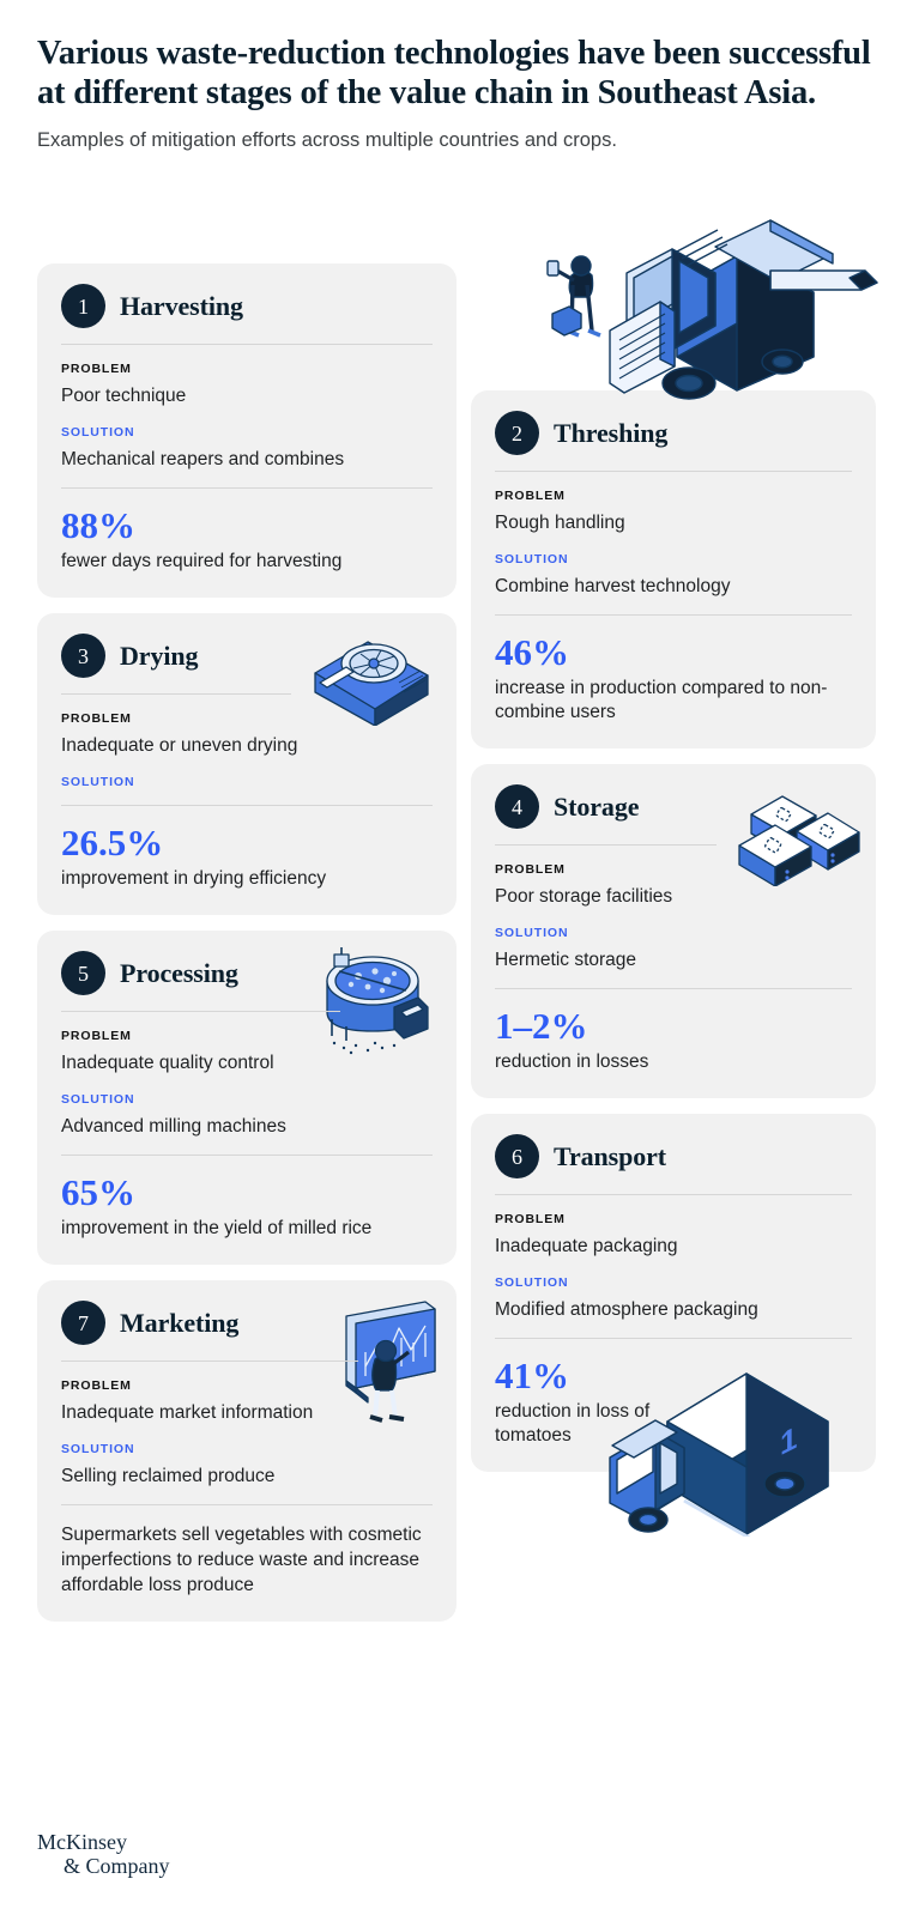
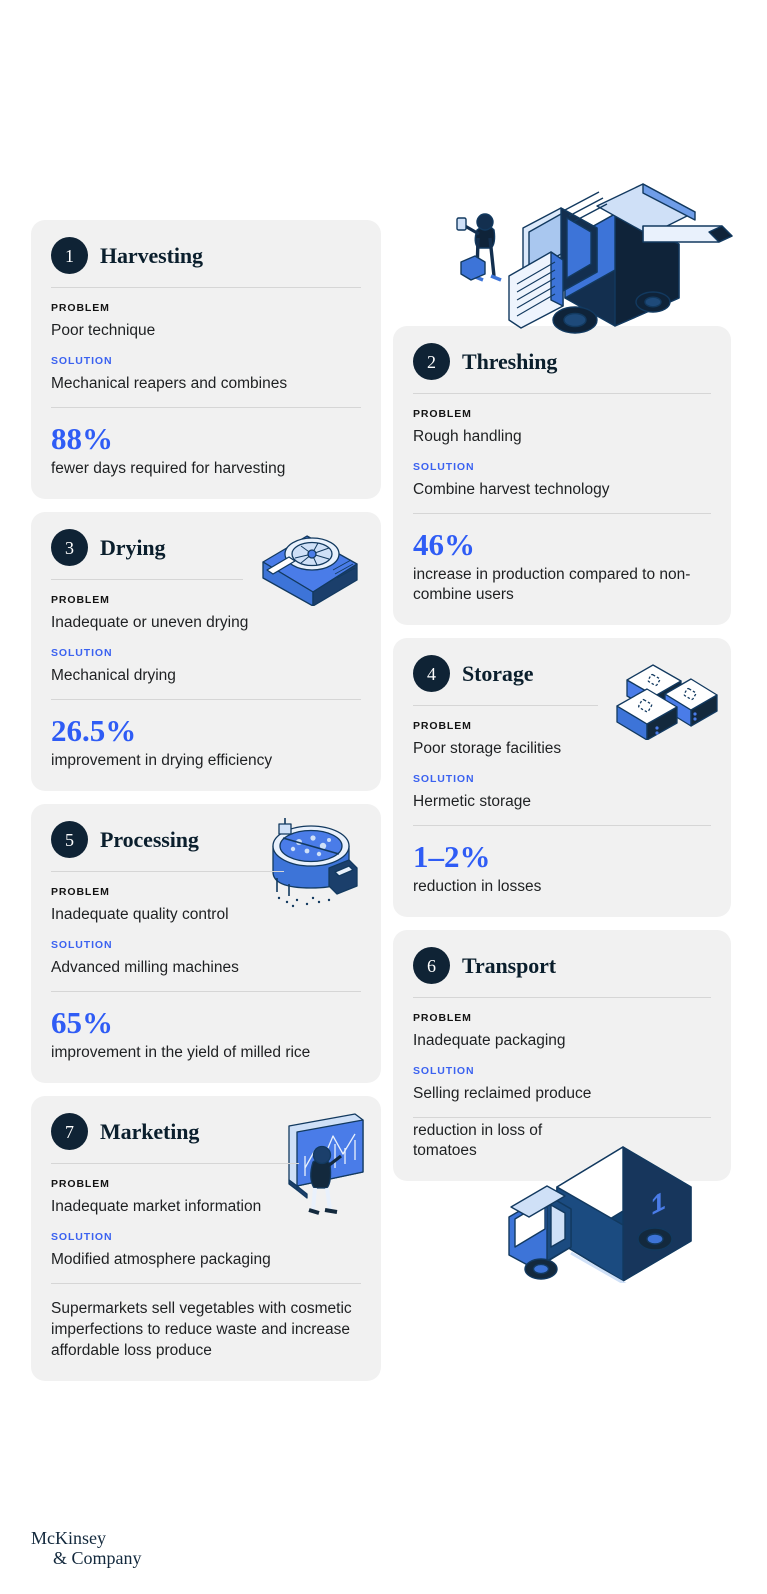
- Various waste-reduction technologies have been successful at different stages of the value chain in Southeast Asia.
- Examples of mitigation efforts across multiple countries and crops.
  1
  Harvesting
  PROBLEM
  Poor technique
  SOLUTION
  Mechanical reapers and combines
  88%
  fewer days required for harvesting
  3
  Drying
  PROBLEM
  Inadequate or uneven drying
  SOLUTION
+ Mechanical drying
  26.5%
  improvement in drying efficiency
  5
  Processing
  PROBLEM
  Inadequate quality control
  SOLUTION
  Advanced milling machines
  65%
  improvement in the yield of milled rice
  7
  Marketing
  PROBLEM
  Inadequate market information
  SOLUTION
- Selling reclaimed produce
+ Modified atmosphere packaging
  Supermarkets sell vegetables with cosmetic imperfections to reduce waste and increase affordable loss produce
  2
  Threshing
  PROBLEM
  Rough handling
  SOLUTION
  Combine harvest technology
  46%
  increase in production compared to non-combine users
  4
  Storage
  PROBLEM
  Poor storage facilities
  SOLUTION
  Hermetic storage
  1–2%
  reduction in losses
  6
  Transport
  PROBLEM
  Inadequate packaging
  SOLUTION
- Modified atmosphere packaging
+ Selling reclaimed produce
- 41%
  reduction in loss of tomatoes
  McKinsey
  & Company
